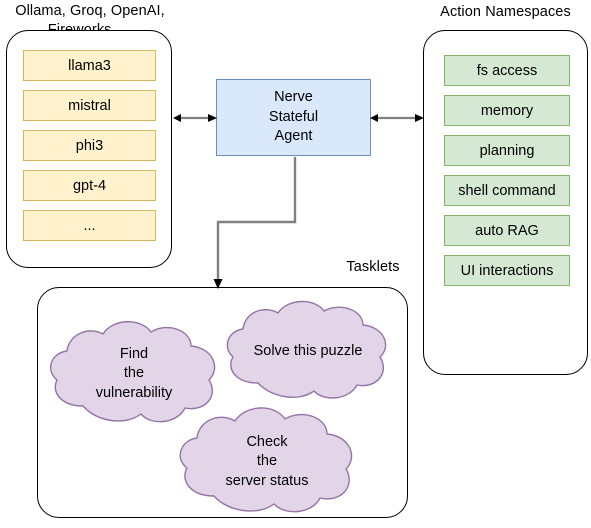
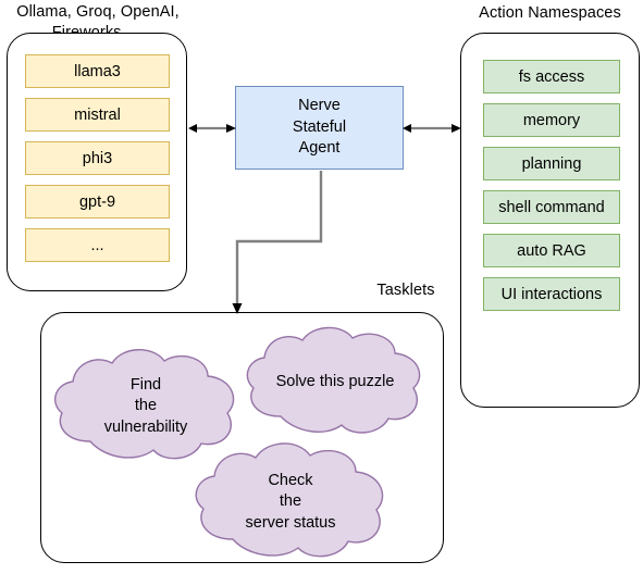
  Ollama, Groq, OpenAI,
  llama3
  mistral
  phi3
- gpt-4
+ gpt-9
  ...
  Nerve
  Stateful
  Agent
  Action Namespaces
  fs access
  memory
  planning
  shell command
  auto RAG
  UI interactions
  Tasklets
  Find
  the
  vulnerability
  Solve this puzzle
  Check
  the
  server status
